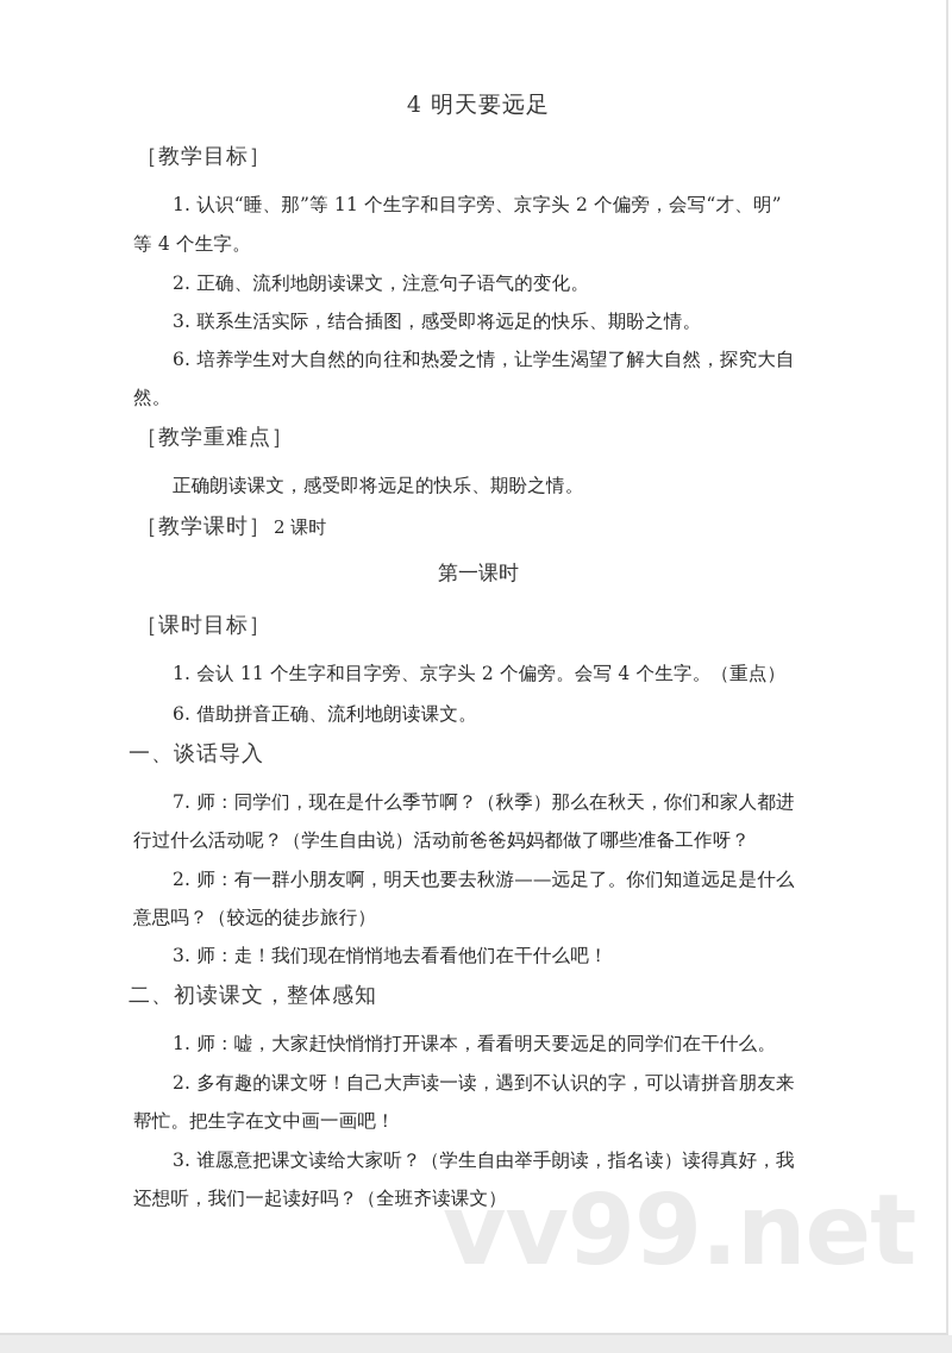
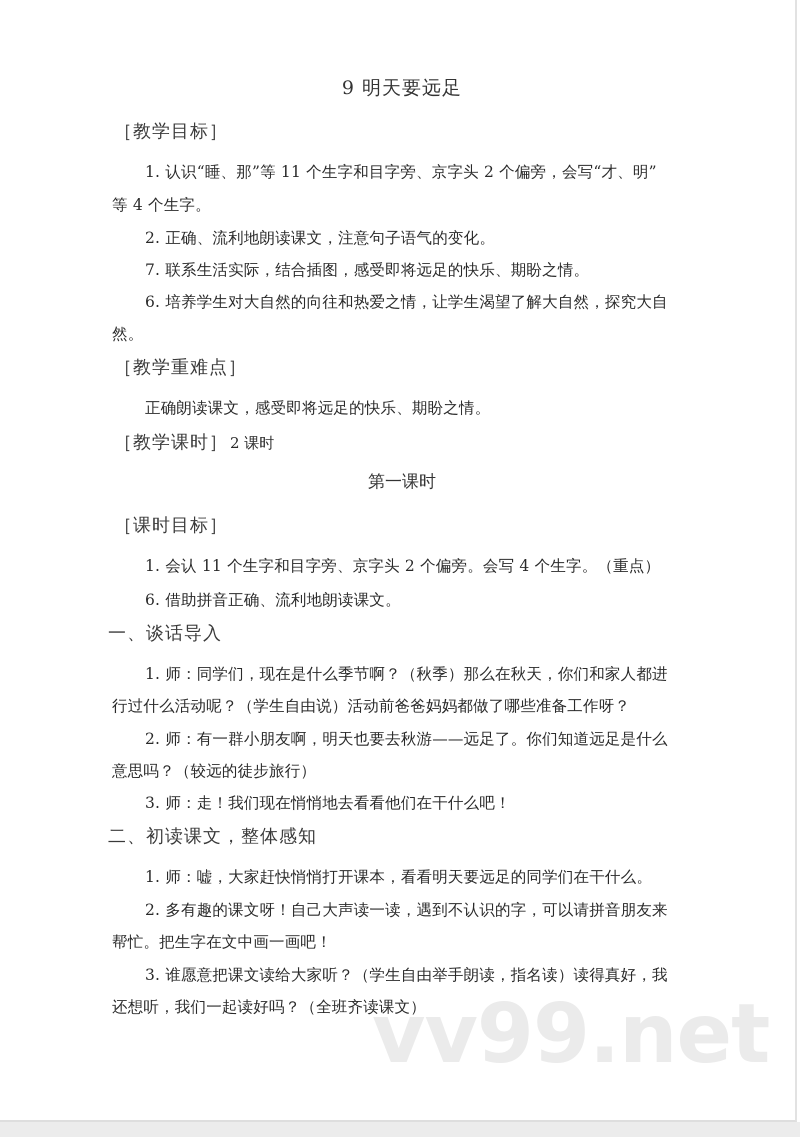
  vv99.net
- 4 明天要远足
+ 9 明天要远足
  ［教学目标］
  1. 认识“睡、那”等 11 个生字和目字旁、京字头 2 个偏旁，会写“才、明”
  等 4 个生字。
  2. 正确、流利地朗读课文，注意句子语气的变化。
- 3. 联系生活实际，结合插图，感受即将远足的快乐、期盼之情。
+ 7. 联系生活实际，结合插图，感受即将远足的快乐、期盼之情。
  6. 培养学生对大自然的向往和热爱之情，让学生渴望了解大自然，探究大自
  然。
  ［教学重难点］
  正确朗读课文，感受即将远足的快乐、期盼之情。
  ［教学课时］2 课时
  第一课时
  ［课时目标］
  1. 会认 11 个生字和目字旁、京字头 2 个偏旁。会写 4 个生字。（重点）
  6. 借助拼音正确、流利地朗读课文。
  一、谈话导入
- 7. 师：同学们，现在是什么季节啊？（秋季）那么在秋天，你们和家人都进
+ 1. 师：同学们，现在是什么季节啊？（秋季）那么在秋天，你们和家人都进
  行过什么活动呢？（学生自由说）活动前爸爸妈妈都做了哪些准备工作呀？
  2. 师：有一群小朋友啊，明天也要去秋游——远足了。你们知道远足是什么
  意思吗？（较远的徒步旅行）
  3. 师：走！我们现在悄悄地去看看他们在干什么吧！
  二、初读课文，整体感知
  1. 师：嘘，大家赶快悄悄打开课本，看看明天要远足的同学们在干什么。
  2. 多有趣的课文呀！自己大声读一读，遇到不认识的字，可以请拼音朋友来
  帮忙。把生字在文中画一画吧！
  3. 谁愿意把课文读给大家听？（学生自由举手朗读，指名读）读得真好，我
  还想听，我们一起读好吗？（全班齐读课文）
